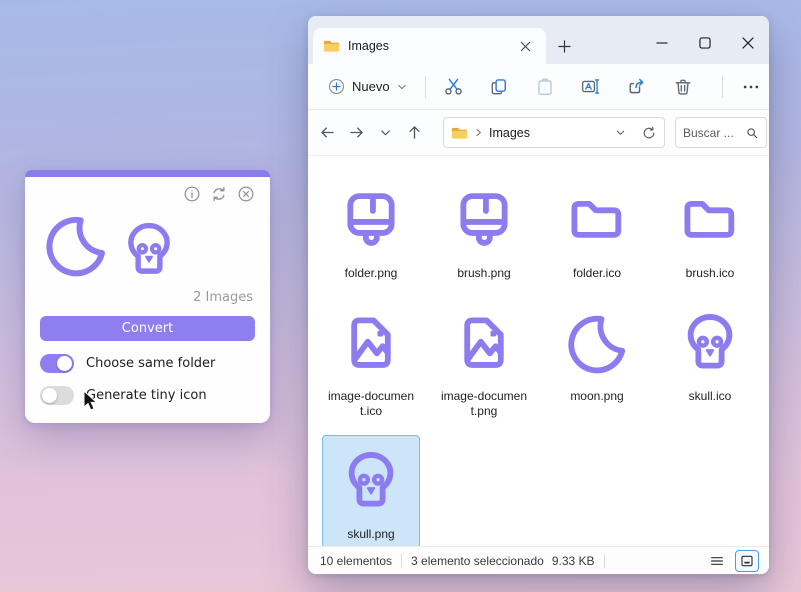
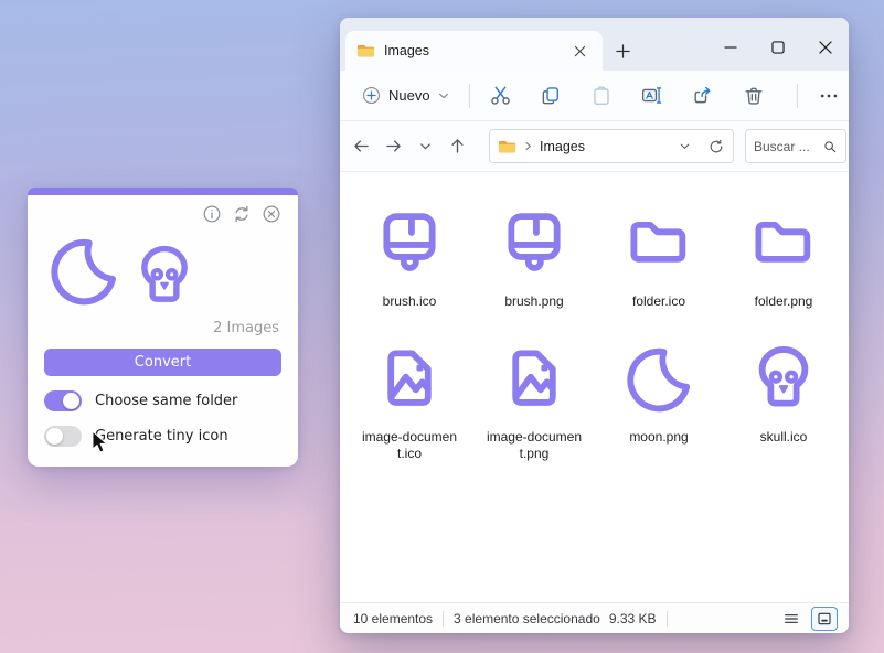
  Images
  Nuevo
  Images
  Buscar ...
- folder.png
+ brush.ico
  brush.png
  folder.ico
- brush.ico
+ folder.png
  image-document.ico
  image-document.png
  moon.png
  skull.ico
- skull.png
  10 elementos
  3 elemento seleccionado
  9.33 KB
  2 Images
  Convert
  Choose same folder
  Generate tiny icon
